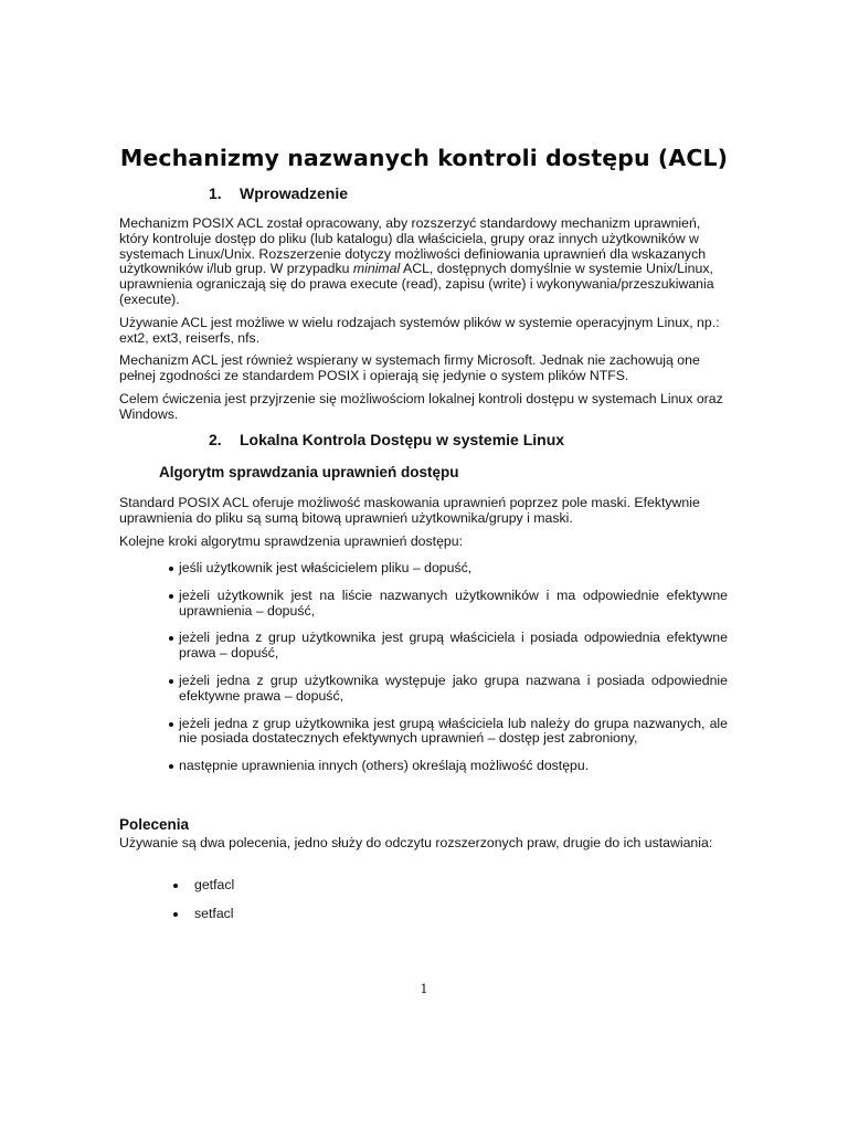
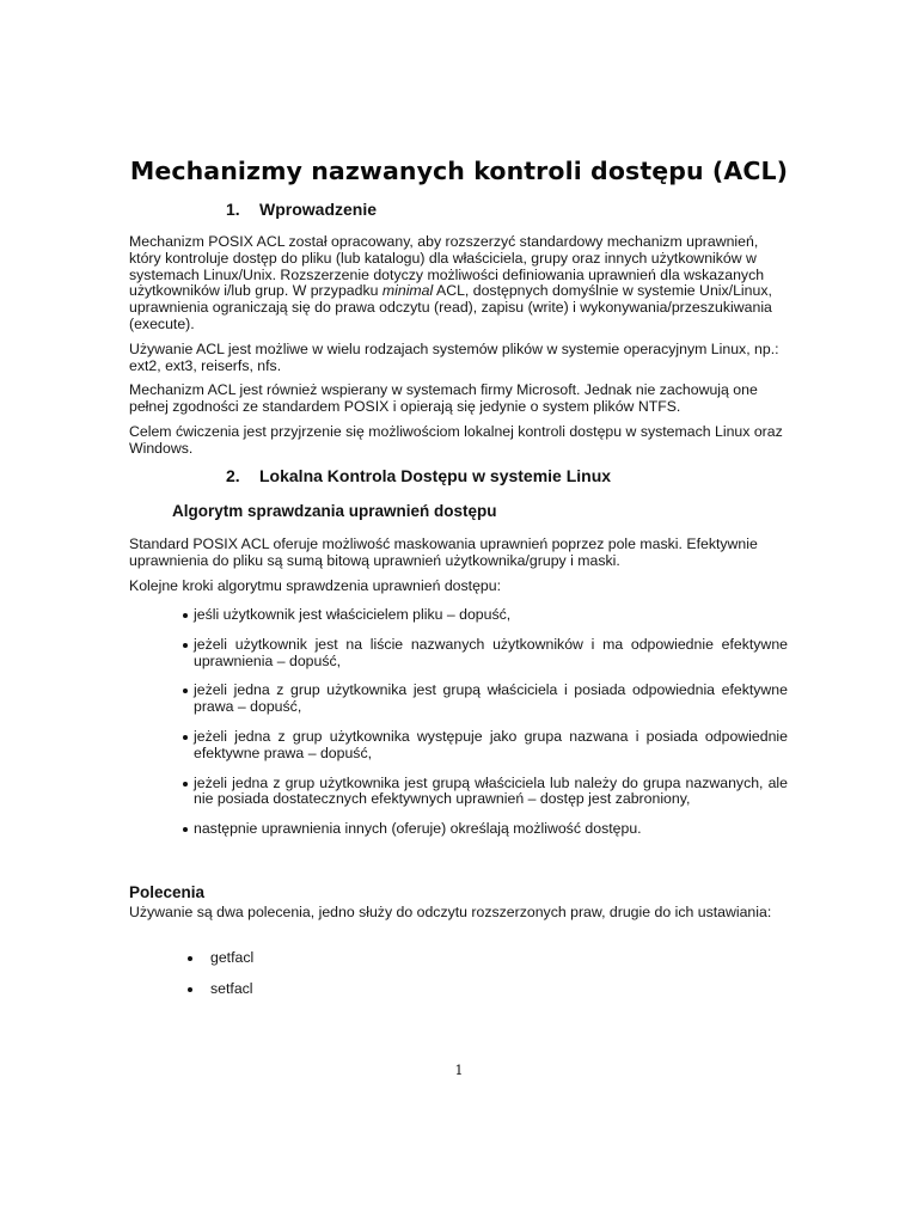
  Mechanizmy nazwanych kontroli dostępu (ACL)
  1. Wprowadzenie
- Mechanizm POSIX ACL został opracowany, aby rozszerzyć standardowy mechanizm uprawnień, który kontroluje dostęp do pliku (lub katalogu) dla właściciela, grupy oraz innych użytkowników w systemach Linux/Unix. Rozszerzenie dotyczy możliwości definiowania uprawnień dla wskazanych użytkowników i/lub grup. W przypadku minimal ACL, dostępnych domyślnie w systemie Unix/Linux, uprawnienia ograniczają się do prawa execute (read), zapisu (write) i wykonywania/przeszukiwania (execute).
+ Mechanizm POSIX ACL został opracowany, aby rozszerzyć standardowy mechanizm uprawnień, który kontroluje dostęp do pliku (lub katalogu) dla właściciela, grupy oraz innych użytkowników w systemach Linux/Unix. Rozszerzenie dotyczy możliwości definiowania uprawnień dla wskazanych użytkowników i/lub grup. W przypadku minimal ACL, dostępnych domyślnie w systemie Unix/Linux, uprawnienia ograniczają się do prawa odczytu (read), zapisu (write) i wykonywania/przeszukiwania (execute).
  Używanie ACL jest możliwe w wielu rodzajach systemów plików w systemie operacyjnym Linux, np.: ext2, ext3, reiserfs, nfs.
  Mechanizm ACL jest również wspierany w systemach firmy Microsoft. Jednak nie zachowują one pełnej zgodności ze standardem POSIX i opierają się jedynie o system plików NTFS.
  Celem ćwiczenia jest przyjrzenie się możliwościom lokalnej kontroli dostępu w systemach Linux oraz Windows.
  2. Lokalna Kontrola Dostępu w systemie Linux
  Algorytm sprawdzania uprawnień dostępu
  Standard POSIX ACL oferuje możliwość maskowania uprawnień poprzez pole maski. Efektywnie uprawnienia do pliku są sumą bitową uprawnień użytkownika/grupy i maski.
  Kolejne kroki algorytmu sprawdzenia uprawnień dostępu:
  jeśli użytkownik jest właścicielem pliku – dopuść,
  jeżeli użytkownik jest na liście nazwanych użytkowników i ma odpowiednie efektywne uprawnienia – dopuść,
  jeżeli jedna z grup użytkownika jest grupą właściciela i posiada odpowiednia efektywne prawa – dopuść,
  jeżeli jedna z grup użytkownika występuje jako grupa nazwana i posiada odpowiednie efektywne prawa – dopuść,
  jeżeli jedna z grup użytkownika jest grupą właściciela lub należy do grupa nazwanych, ale nie posiada dostatecznych efektywnych uprawnień – dostęp jest zabroniony,
- następnie uprawnienia innych (others) określają możliwość dostępu.
+ następnie uprawnienia innych (oferuje) określają możliwość dostępu.
  Polecenia
  Używanie są dwa polecenia, jedno służy do odczytu rozszerzonych praw, drugie do ich ustawiania:
  getfacl
  setfacl
  1
